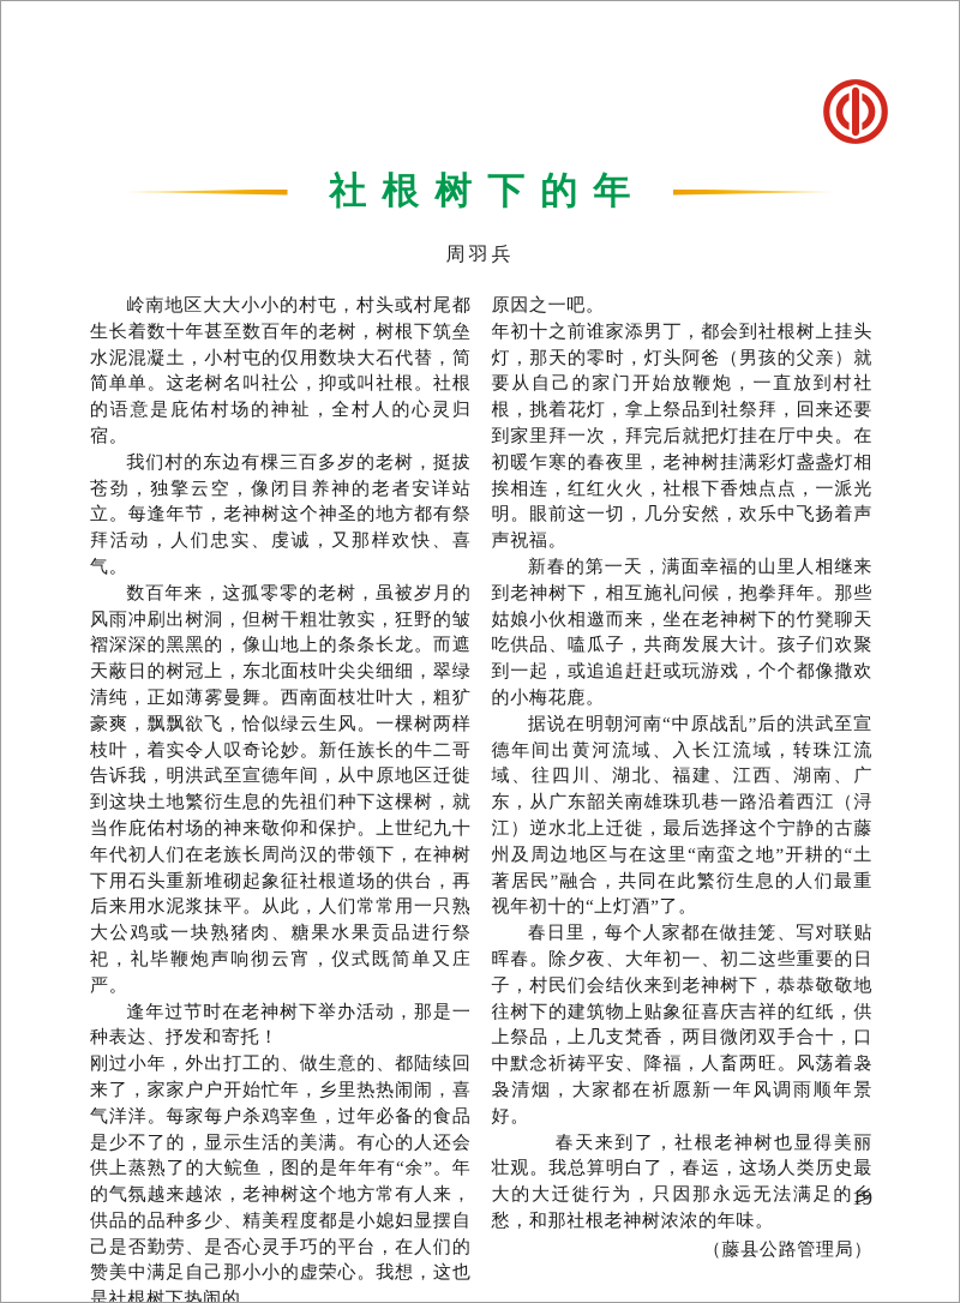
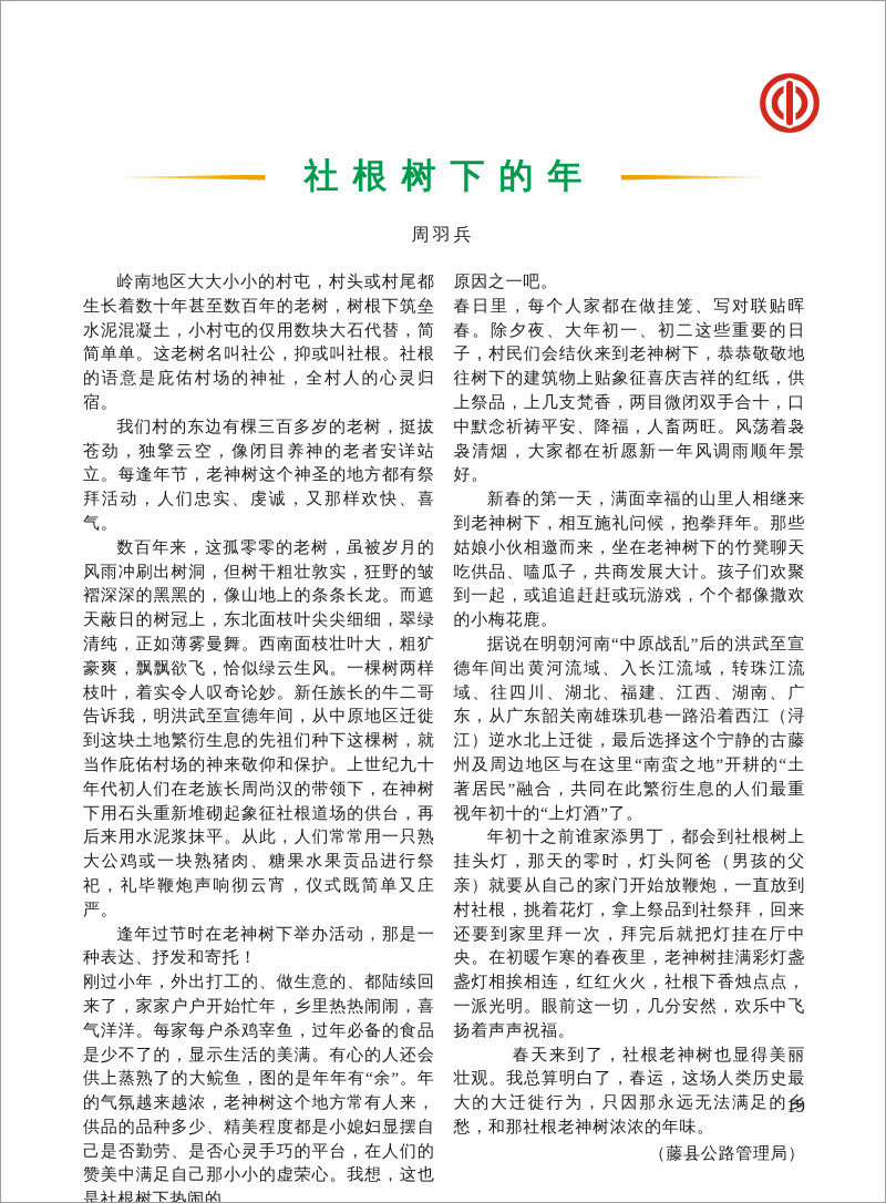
  社根树下的年
  周羽兵
  岭南地区大大小小的村屯，村头或村尾都生长着数十年甚至数百年的老树，树根下筑垒水泥混凝土，小村屯的仅用数块大石代替，简简单单。这老树名叫社公，抑或叫社根。社根的语意是庇佑村场的神祉，全村人的心灵归宿。
  我们村的东边有棵三百多岁的老树，挺拔苍劲，独擎云空，像闭目养神的老者安详站立。每逢年节，老神树这个神圣的地方都有祭拜活动，人们忠实、虔诚，又那样欢快、喜气。
  数百年来，这孤零零的老树，虽被岁月的风雨冲刷出树洞，但树干粗壮敦实，狂野的皱褶深深的黑黑的，像山地上的条条长龙。而遮天蔽日的树冠上，东北面枝叶尖尖细细，翠绿清纯，正如薄雾曼舞。西南面枝壮叶大，粗犷豪爽，飘飘欲飞，恰似绿云生风。一棵树两样枝叶，着实令人叹奇论妙。新任族长的牛二哥告诉我，明洪武至宣德年间，从中原地区迁徙到这块土地繁衍生息的先祖们种下这棵树，就当作庇佑村场的神来敬仰和保护。上世纪九十年代初人们在老族长周尚汉的带领下，在神树下用石头重新堆砌起象征社根道场的供台，再后来用水泥浆抹平。从此，人们常常用一只熟大公鸡或一块熟猪肉、糖果水果贡品进行祭祀，礼毕鞭炮声响彻云宵，仪式既简单又庄严。
  逢年过节时在老神树下举办活动，那是一种表达、抒发和寄托！
  刚过小年，外出打工的、做生意的、都陆续回来了，家家户户开始忙年，乡里热热闹闹，喜气洋洋。每家每户杀鸡宰鱼，过年必备的食品是少不了的，显示生活的美满。有心的人还会供上蒸熟了的大鲩鱼，图的是年年有“余”。年的气氛越来越浓，老神树这个地方常有人来，供品的品种多少、精美程度都是小媳妇显摆自己是否勤劳、是否心灵手巧的平台，在人们的赞美中满足自己那小小的虚荣心。我想，这也是社根树下热闹的
  原因之一吧。
- 年初十之前谁家添男丁，都会到社根树上挂头灯，那天的零时，灯头阿爸（男孩的父亲）就要从自己的家门开始放鞭炮，一直放到村社根，挑着花灯，拿上祭品到社祭拜，回来还要到家里拜一次，拜完后就把灯挂在厅中央。在初暖乍寒的春夜里，老神树挂满彩灯盏盏灯相挨相连，红红火火，社根下香烛点点，一派光明。眼前这一切，几分安然，欢乐中飞扬着声声祝福。
+ 春日里，每个人家都在做挂笼、写对联贴晖春。除夕夜、大年初一、初二这些重要的日子，村民们会结伙来到老神树下，恭恭敬敬地往树下的建筑物上贴象征喜庆吉祥的红纸，供上祭品，上几支梵香，两目微闭双手合十，口中默念祈祷平安、降福，人畜两旺。风荡着袅袅清烟，大家都在祈愿新一年风调雨顺年景好。
  新春的第一天，满面幸福的山里人相继来到老神树下，相互施礼问候，抱拳拜年。那些姑娘小伙相邀而来，坐在老神树下的竹凳聊天吃供品、嗑瓜子，共商发展大计。孩子们欢聚到一起，或追追赶赶或玩游戏，个个都像撒欢的小梅花鹿。
  据说在明朝河南“中原战乱”后的洪武至宣德年间出黄河流域、入长江流域，转珠江流域、往四川、湖北、福建、江西、湖南、广东，从广东韶关南雄珠玑巷一路沿着西江（浔江）逆水北上迁徙，最后选择这个宁静的古藤州及周边地区与在这里“南蛮之地”开耕的“土著居民”融合，共同在此繁衍生息的人们最重视年初十的“上灯酒”了。
- 春日里，每个人家都在做挂笼、写对联贴晖春。除夕夜、大年初一、初二这些重要的日子，村民们会结伙来到老神树下，恭恭敬敬地往树下的建筑物上贴象征喜庆吉祥的红纸，供上祭品，上几支梵香，两目微闭双手合十，口中默念祈祷平安、降福，人畜两旺。风荡着袅袅清烟，大家都在祈愿新一年风调雨顺年景好。
+ 年初十之前谁家添男丁，都会到社根树上挂头灯，那天的零时，灯头阿爸（男孩的父亲）就要从自己的家门开始放鞭炮，一直放到村社根，挑着花灯，拿上祭品到社祭拜，回来还要到家里拜一次，拜完后就把灯挂在厅中央。在初暖乍寒的春夜里，老神树挂满彩灯盏盏灯相挨相连，红红火火，社根下香烛点点，一派光明。眼前这一切，几分安然，欢乐中飞扬着声声祝福。
  春天来到了，社根老神树也显得美丽壮观。我总算明白了，春运，这场人类历史最大的大迁徙行为，只因那永远无法满足的乡愁，和那社根老神树浓浓的年味。
  （藤县公路管理局）
  19
